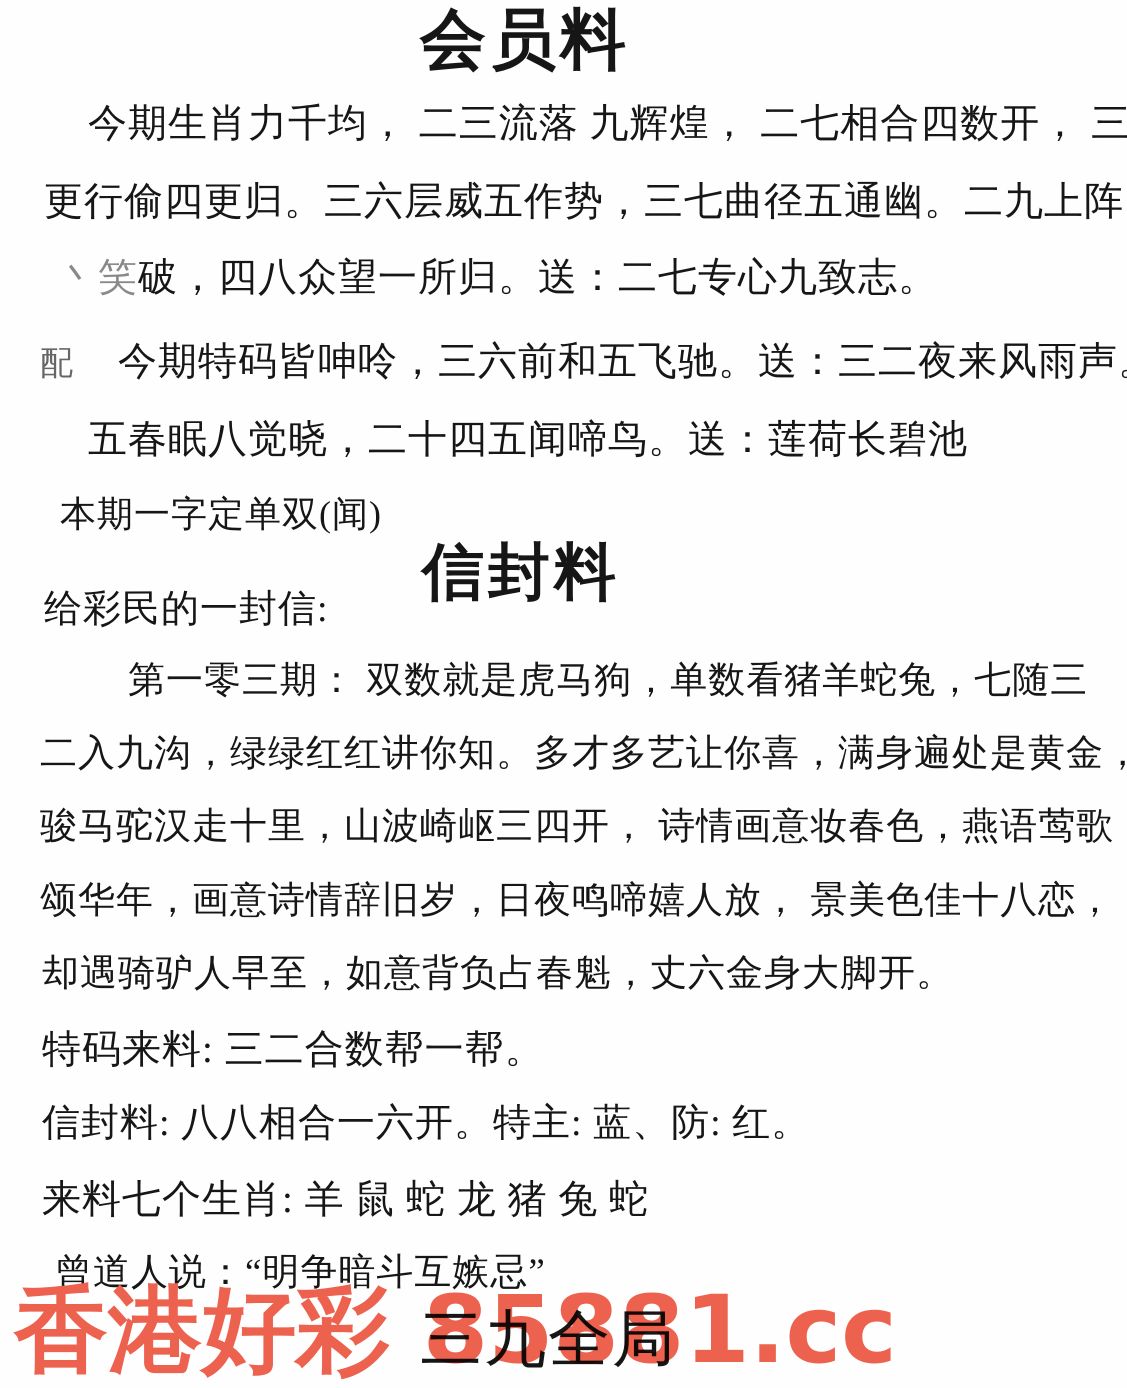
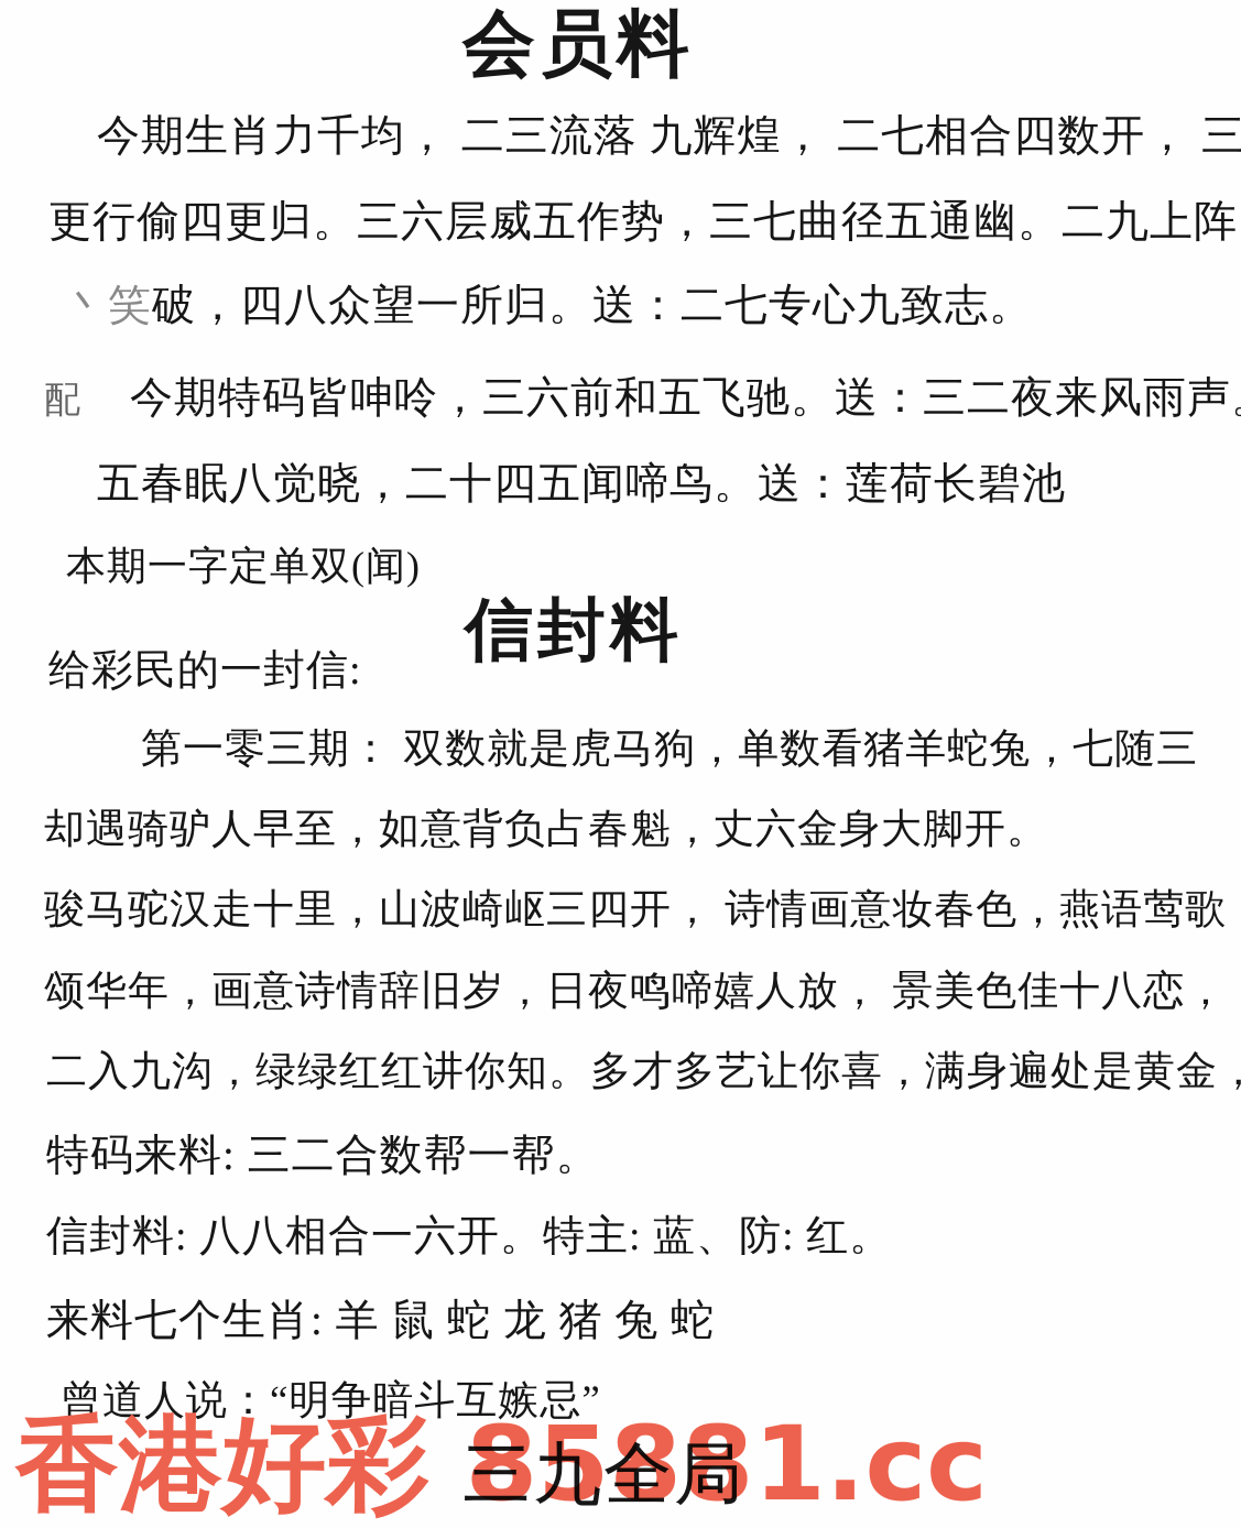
  会员料
  今期生肖力千均， 二三流落 九辉煌， 二七相合四数开， 三
  更行偷四更归。三六层威五作势，三七曲径五通幽。二九上阵
  丶笑破，四八众望一所归。送：二七专心九致志。
  配 今期特码皆呻呤，三六前和五飞驰。送：三二夜来风雨声
  五春眠八觉晓，二十四五闻啼鸟。送：莲荷长碧池
  本期一字定单双(闻)
  信封料
  给彩民的一封信:
  第一零三期： 双数就是虎马狗，单数看猪羊蛇兔，七随三
- 二入九沟，绿绿红红讲你知。多才多艺让你喜，满身遍处是黄金，
+ 却遇骑驴人早至，如意背负占春魁，丈六金身大脚开。
  骏马驼汉走十里，山波崎岖三四开， 诗情画意妆春色，燕语莺歌
  颂华年，画意诗情辞旧岁，日夜鸣啼嬉人放， 景美色佳十八恋，
- 却遇骑驴人早至，如意背负占春魁，丈六金身大脚开。
+ 二入九沟，绿绿红红讲你知。多才多艺让你喜，满身遍处是黄金，
  特码来料: 三二合数帮一帮。
  信封料: 八八相合一六开。特主: 蓝、防: 红。
  来料七个生肖: 羊 鼠 蛇 龙 猪 兔 蛇
  曾道人说：“明争暗斗互嫉忌”
  香港好彩 85881.cc
  三九全局
